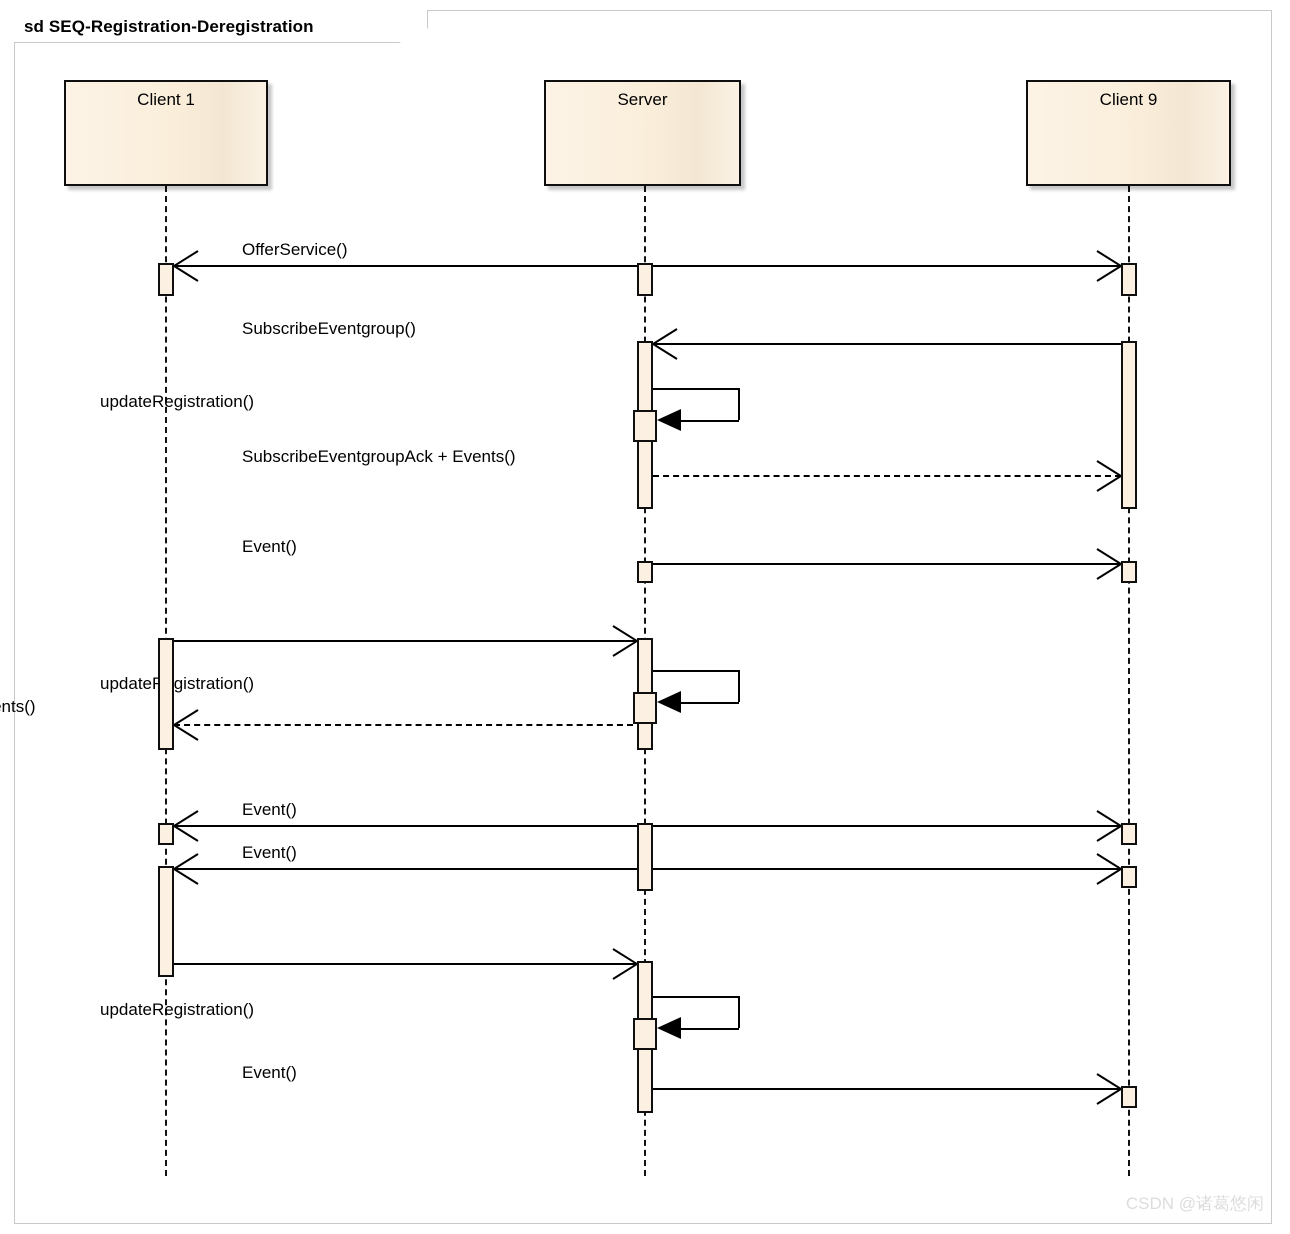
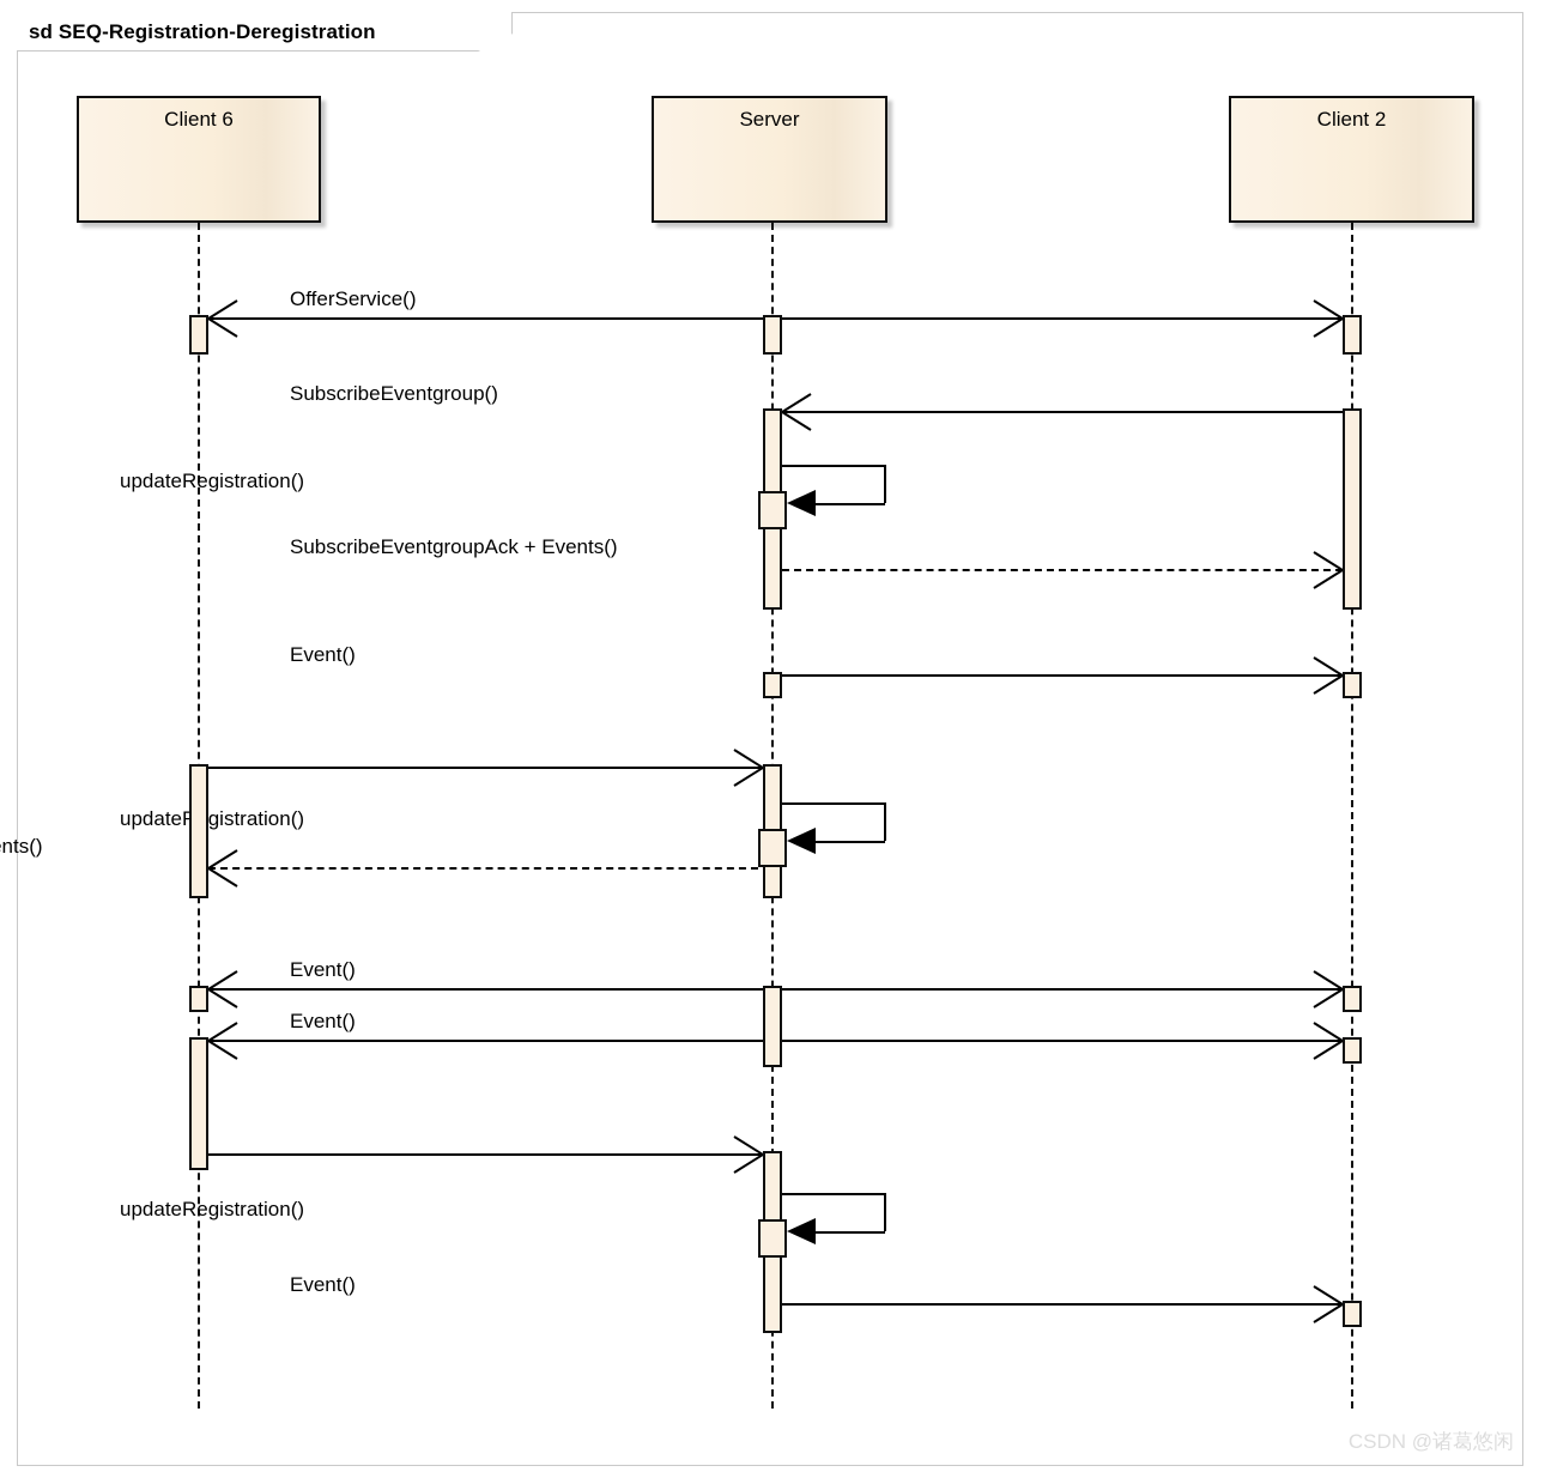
  sd SEQ-Registration-Deregistration
- Client 1
+ Client 6
  Server
- Client 9
+ Client 2
  OfferService()
  SubscribeEventgroup()
  updateRegistration()
  SubscribeEventgroupAck + Events()
  Event()
  updategistration()
  Event()
  Event()
  updateRegistration()
  Event()
  CSDN @诸葛悠闲
